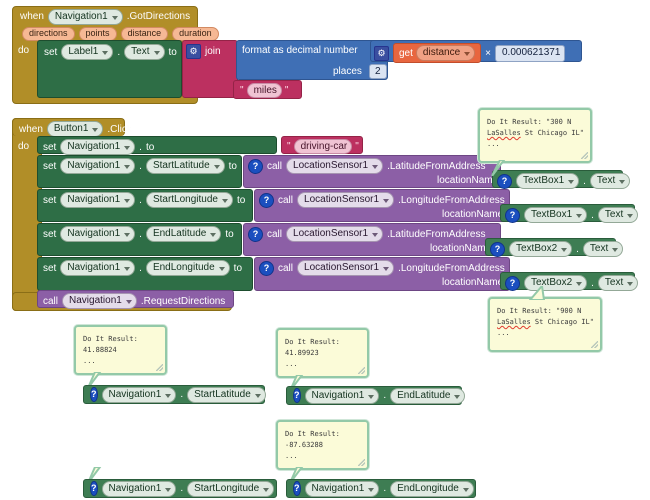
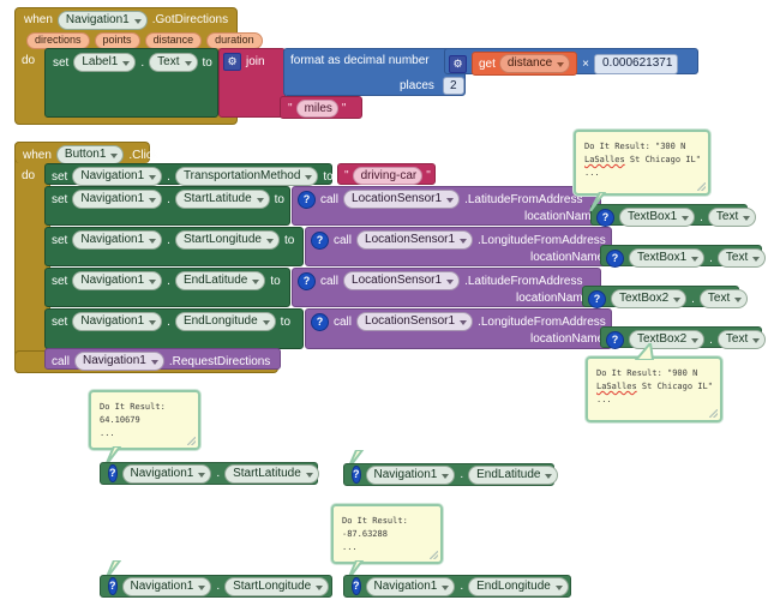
  when
  Navigation1
  .GotDirections
  directions
  points
  distance
  duration
  do
  set
  Label1
  .
  Text
  to
  ⚙
  join
  format as decimal number
  places
  2
  ⚙
  get
  distance
  ×
  0.000621371
  "
  miles
  "
  when
  Button1
  .Click
  do
  set
  Navigation1
  .
+ TransportationMethod
  to
  "
  driving-car
  "
  set
  Navigation1
  .
  StartLatitude
  to
  ?
  call
  LocationSensor1
  .LatitudeFromAddress
  locationNam
  ?
  TextBox1
  .
  Text
  set
  Navigation1
  .
  StartLongitude
  to
  ?
  call
  LocationSensor1
  .LongitudeFromAddress
  locationNam
  ?
  TextBox1
  .
  Text
  set
  Navigation1
  .
  EndLatitude
  to
  ?
  call
  LocationSensor1
  .LatitudeFromAddress
  locationNam
  ?
  TextBox2
  .
  Text
  set
  Navigation1
  .
  EndLongitude
  to
  ?
  call
  LocationSensor1
  .LongitudeFromAddress
  locationNam
  ?
  TextBox2
  .
  Text
  call
  Navigation1
  .RequestDirections
  Do It Result: "300 N LaSalles St Chicago IL" ...
  Do It Result: "900 N LaSalles St Chicago IL" ...
- Do It Result: 41.88824 ...
+ Do It Result: 64.10679 ...
  ?
  Navigation1
  .
  StartLatitude
- Do It Result: 41.89923 ...
  ?
  Navigation1
  .
  EndLatitude
  ?
  Navigation1
  .
  StartLongitude
  Do It Result: -87.63288 ...
  ?
  Navigation1
  .
  EndLongitude
